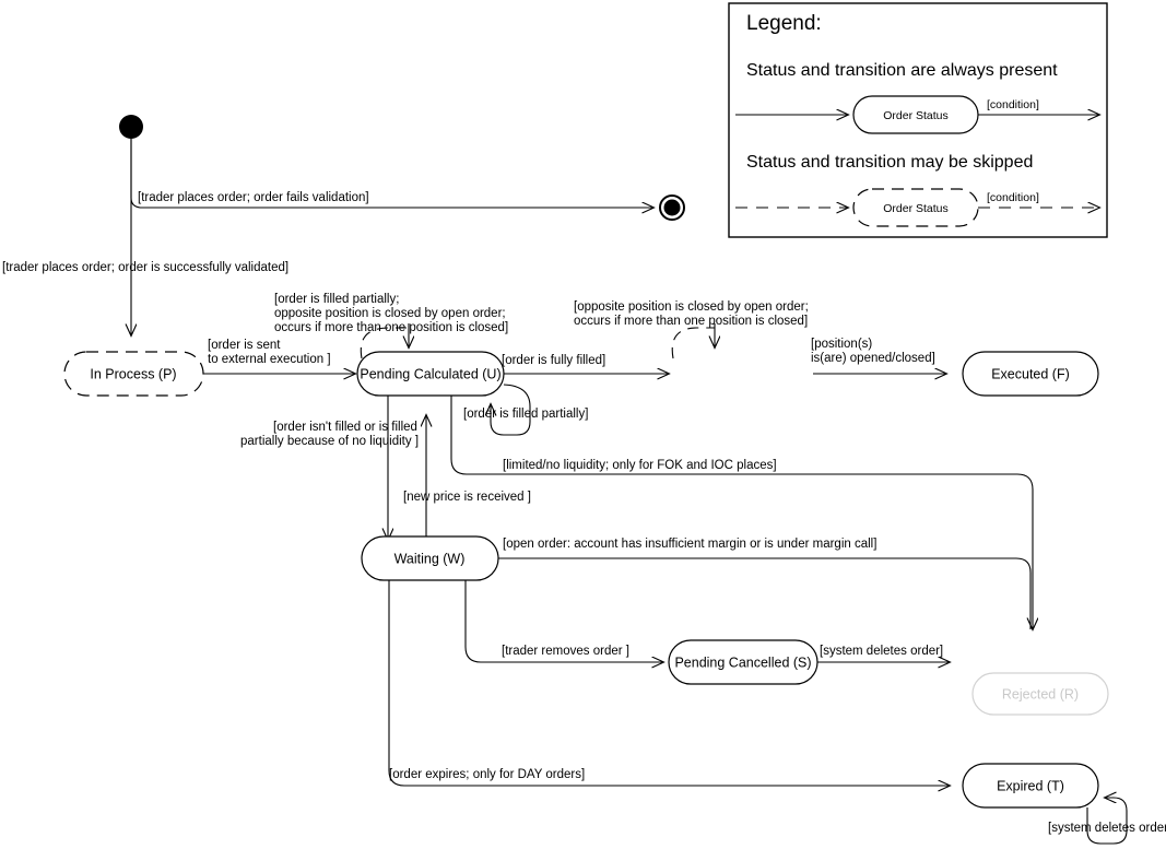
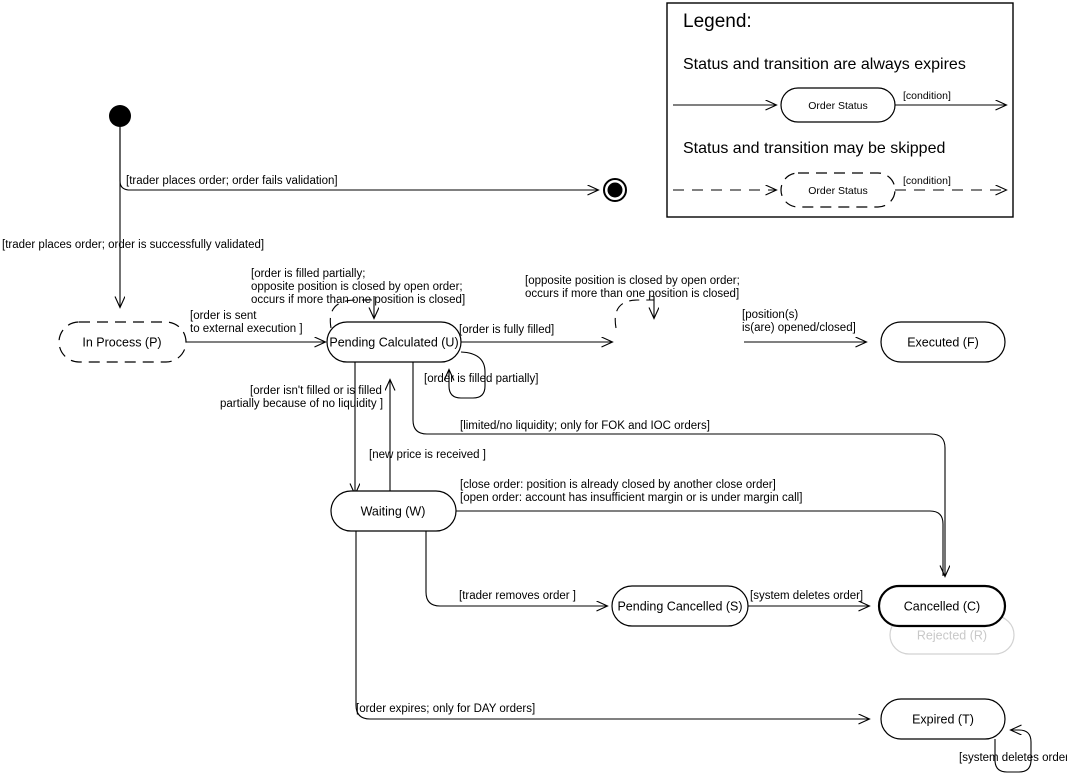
  Legend:
- Status and transition are always present
+ Status and transition are always expires
  Order Status
  [condition]
  Status and transition may be skipped
  Order Status
  [condition]
  [trader places order; order fails validation]
  [trader places order; order is successfully validated]
  [order is sent
  to external execution ]
  [order is filled partially;
  opposite position is closed by open order;
  occurs if more than one position is closed]
  [order is fully filled]
  [opposite position is closed by open order;
  occurs if more than one position is closed]
  [position(s)
  is(are) opened/closed]
  [order is filled partially]
  [order isn't filled or is filled
  partially because of no liquidity ]
  [new price is received ]
- [limited/no liquidity; only for FOK and IOC places]
+ [limited/no liquidity; only for FOK and IOC orders]
+ [close order: position is already closed by another close order]
  [open order: account has insufficient margin or is under margin call]
  [trader removes order ]
  [system deletes order]
  [order expires; only for DAY orders]
  [system deletes orde
  In Process (P)
  Pending Calculated (U)
  Executed (F)
  Waiting (W)
  Pending Cancelled (S)
  Rejected (R)
+ Cancelled (C)
  Expired (T)
